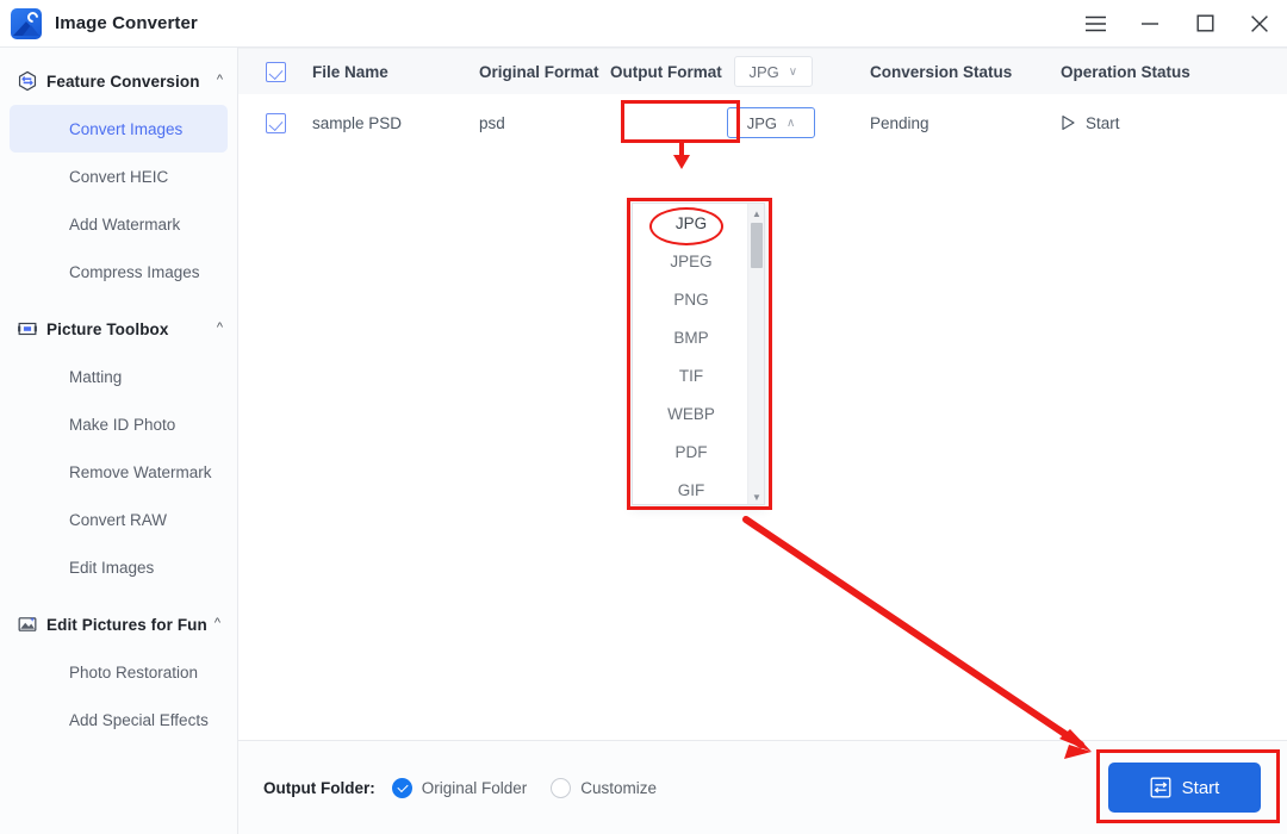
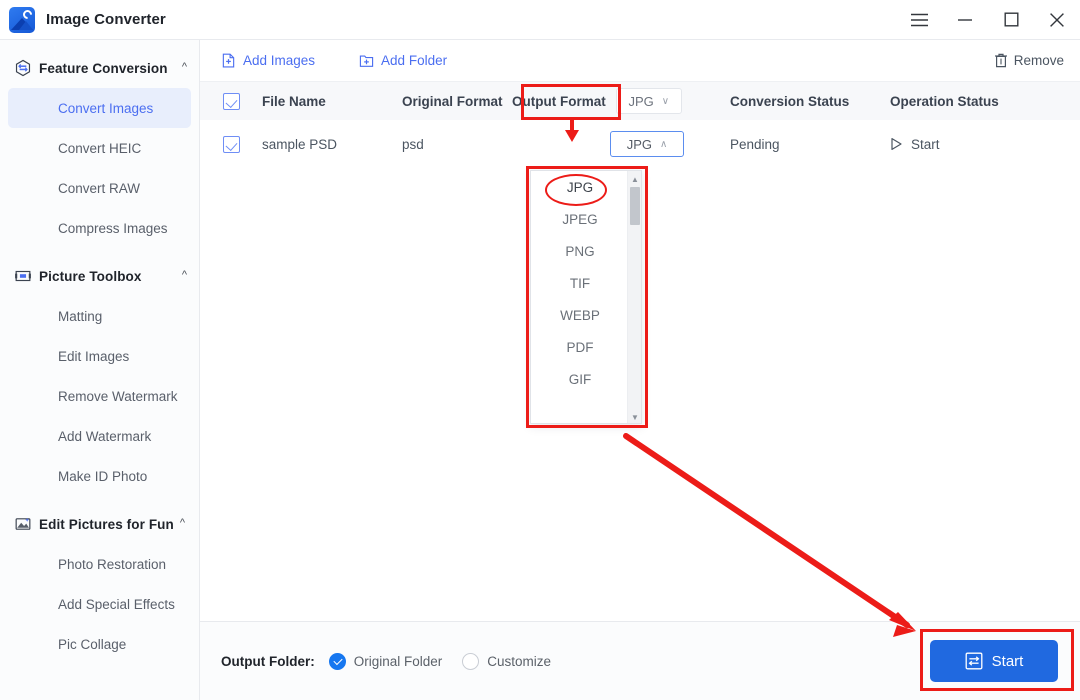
  Image Converter
  Feature Conversion
  ^
  Convert Images
  Convert HEIC
- Add Watermark
+ Convert RAW
  Compress Images
  Picture Toolbox
  ^
  Matting
- Make ID Photo
+ Edit Images
  Remove Watermark
- Convert RAW
+ Add Watermark
- Edit Images
+ Make ID Photo
  Edit Pictures for Fun
  ^
  Photo Restoration
  Add Special Effects
+ Pic Collage
+ Add Images
+ Add Folder
+ Remove
  File Name
  Original Format
  Output Format
  JPG
  ∨
  Conversion Status
  Operation Status
  sample PSD
  psd
  JPG
  ∧
  Pending
  Start
  Output Folder:
  Original Folder
  Customize
  Start
  JPG
  JPEG
  PNG
- BMP
  TIF
  WEBP
  PDF
  GIF
  ▲
  ▼
